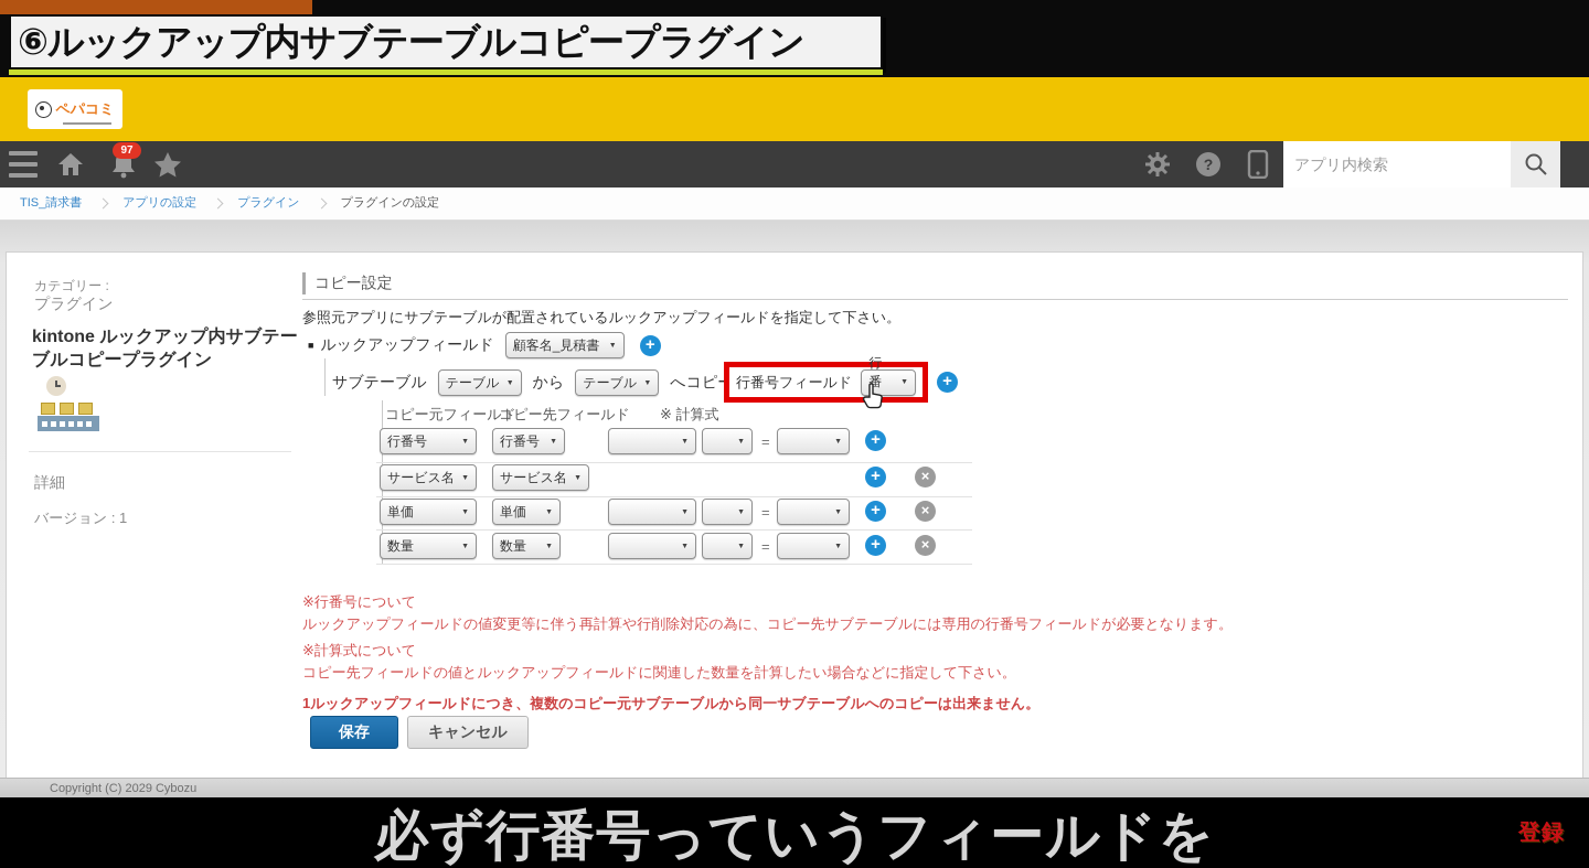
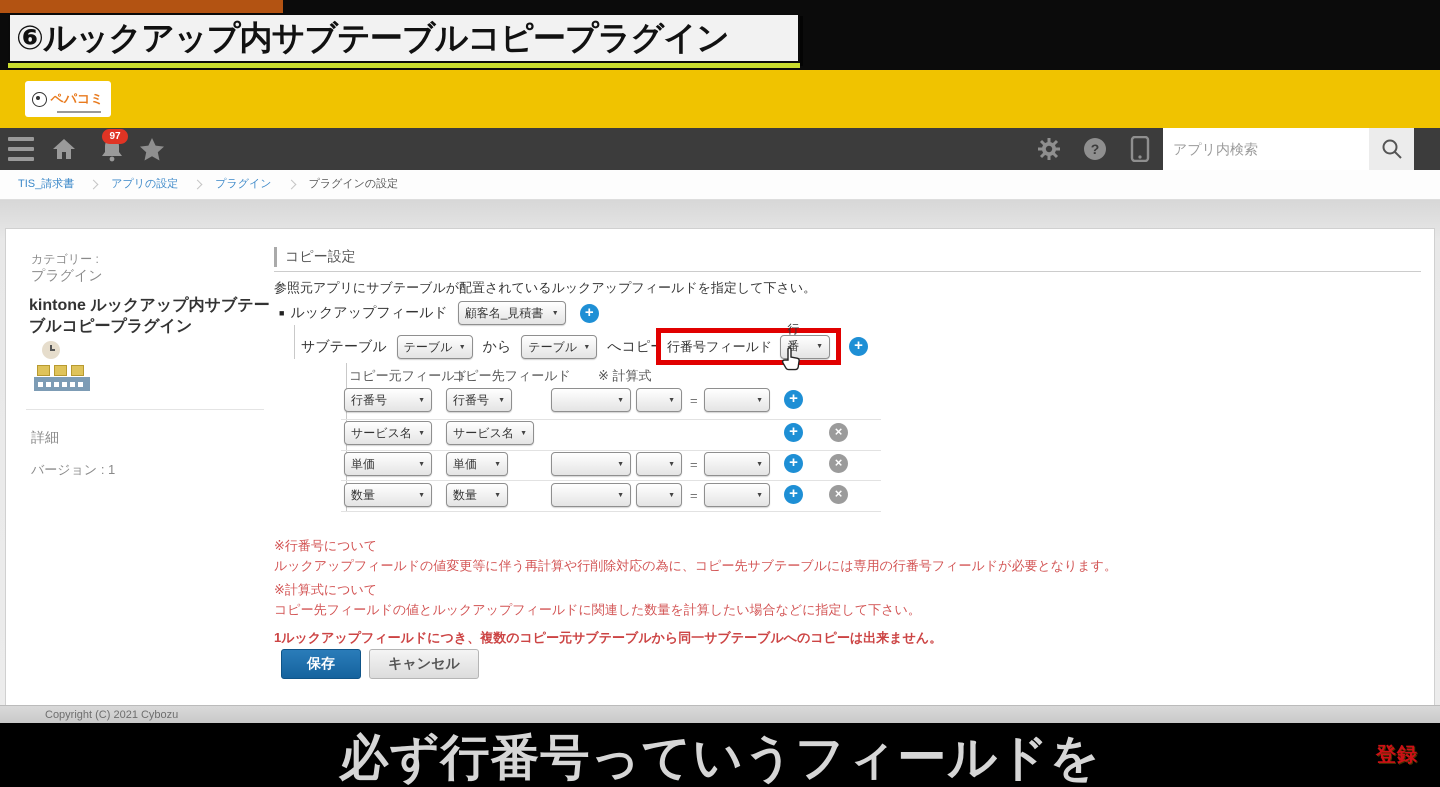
  ⑥ルックアップ内サブテーブルコピープラグイン
  ペパコミ
  97
  ?
  アプリ内検索
  TIS_請求書
  アプリの設定
  プラグイン
  プラグインの設定
  カテゴリー :
  プラグイン
  kintone ルックアップ内サブテーブルコピープラグイン
  詳細
  バージョン : 1
  コピー設定
  参照元アプリにサブテーブルが配置されているルックアップフィールドを指定して下さい。
  ■
  ルックアップフィールド
  顧客名_見積書
  +
  サブテーブル
  テーブル
  から
  テーブル
  へコピ
  行番号フィールド
  +
  コピー元フィールド
  コピー先フィールド
  ※ 計算式
  行番号
  行番号
  =
  +
  サービス名
  サービス名
  +
  ×
  単価
  単価
  =
  +
  ×
  数量
  数量
  =
  +
  ×
  ※行番号について
  ルックアップフィールドの値変更等に伴う再計算や行削除対応の為に、コピー先サブテーブルには専用の行番号フィールドが必要となります。
  ※計算式について
  コピー先フィールドの値とルックアップフィールドに関連した数量を計算したい場合などに指定して下さい。
  1ルックアップフィールドにつき、複数のコピー元サブテーブルから同一サブテーブルへのコピーは出来ません。
  保存
  キャンセル
- Copyright (C) 2029 Cybozu
+ Copyright (C) 2021 Cybozu
  必ず行番号っていうフィールドを
  登録
